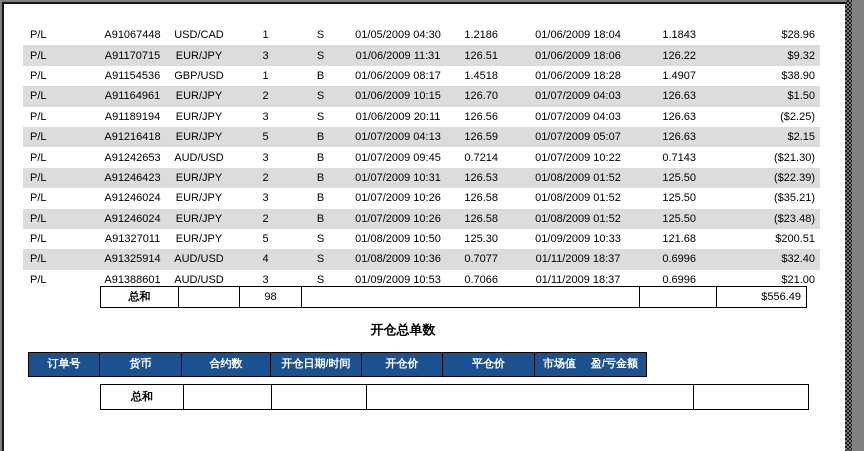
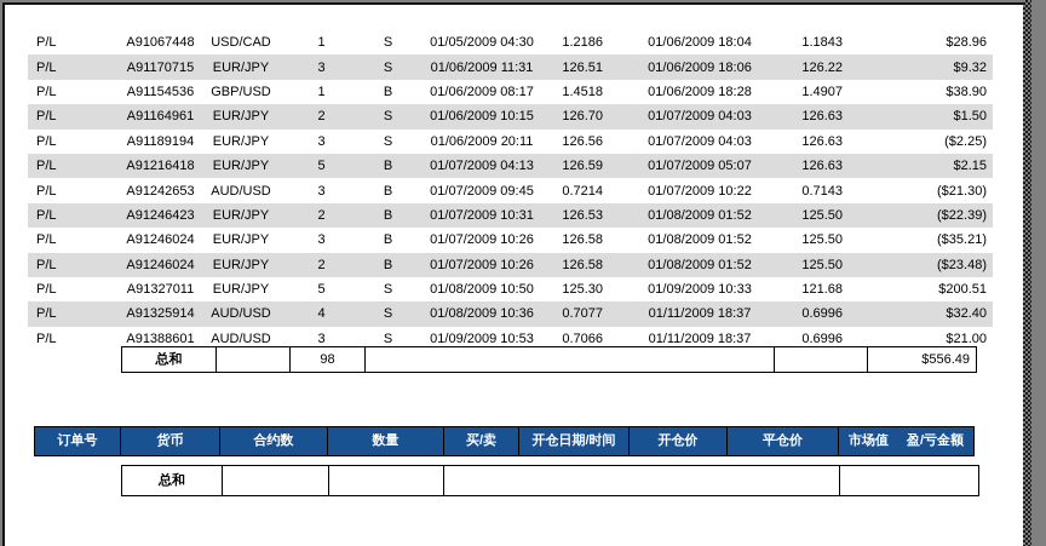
  P/L
  A91067448
  USD/CAD
  1
  S
  01/05/2009 04:30
  1.2186
  01/06/2009 18:04
  1.1843
  $28.96
  P/L
  A91170715
  EUR/JPY
  3
  S
  01/06/2009 11:31
  126.51
  01/06/2009 18:06
  126.22
  $9.32
  P/L
  A91154536
  GBP/USD
  1
  B
  01/06/2009 08:17
  1.4518
  01/06/2009 18:28
  1.4907
  $38.90
  P/L
  A91164961
  EUR/JPY
  2
  S
  01/06/2009 10:15
  126.70
  01/07/2009 04:03
  126.63
  $1.50
  P/L
  A91189194
  EUR/JPY
  3
  S
  01/06/2009 20:11
  126.56
  01/07/2009 04:03
  126.63
  ($2.25)
  P/L
  A91216418
  EUR/JPY
  5
  B
  01/07/2009 04:13
  126.59
  01/07/2009 05:07
  126.63
  $2.15
  P/L
  A91242653
  AUD/USD
  3
  B
  01/07/2009 09:45
  0.7214
  01/07/2009 10:22
  0.7143
  ($21.30)
  P/L
  A91246423
  EUR/JPY
  2
  B
  01/07/2009 10:31
  126.53
  01/08/2009 01:52
  125.50
  ($22.39)
  P/L
  A91246024
  EUR/JPY
  3
  B
  01/07/2009 10:26
  126.58
  01/08/2009 01:52
  125.50
  ($35.21)
  P/L
  A91246024
  EUR/JPY
  2
  B
  01/07/2009 10:26
  126.58
  01/08/2009 01:52
  125.50
  ($23.48)
  P/L
  A91327011
  EUR/JPY
  5
  S
  01/08/2009 10:50
  125.30
  01/09/2009 10:33
  121.68
  $200.51
  P/L
  A91325914
  AUD/USD
  4
  S
  01/08/2009 10:36
  0.7077
  01/11/2009 18:37
  0.6996
  $32.40
  P/L
  A91388601
  AUD/USD
  3
  S
  01/09/2009 10:53
  0.7066
  01/11/2009 18:37
  0.6996
  $21.00
  总和
  98
  $556.49
- 开仓总单数
  订单号
  货币
  合约数
+ 数量
+ 买/卖
  开仓日期/时间
  开仓价
  平仓价
  市场值
  盈/亏金额
  总和
